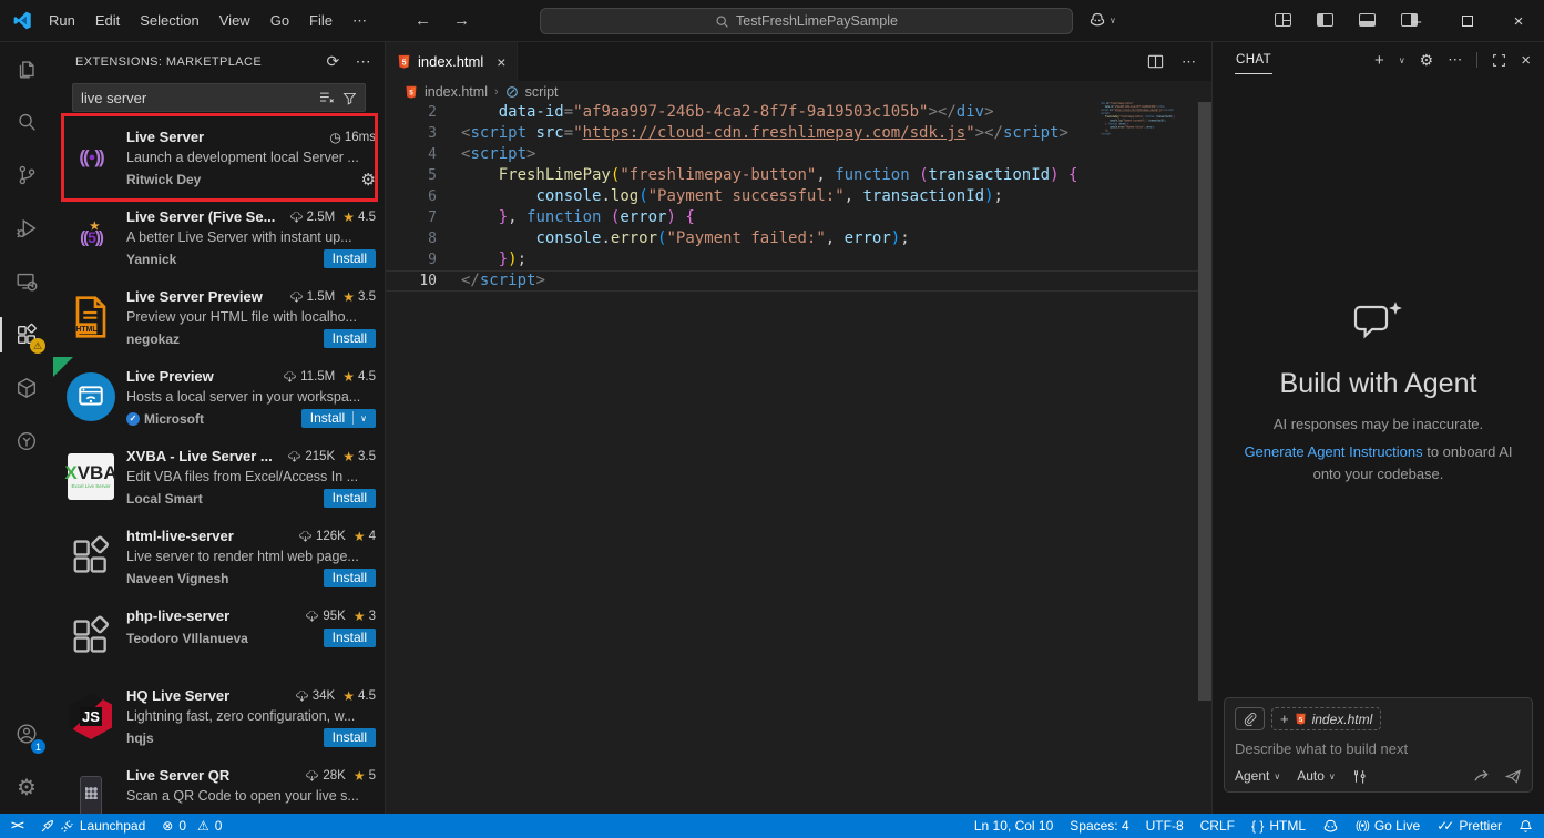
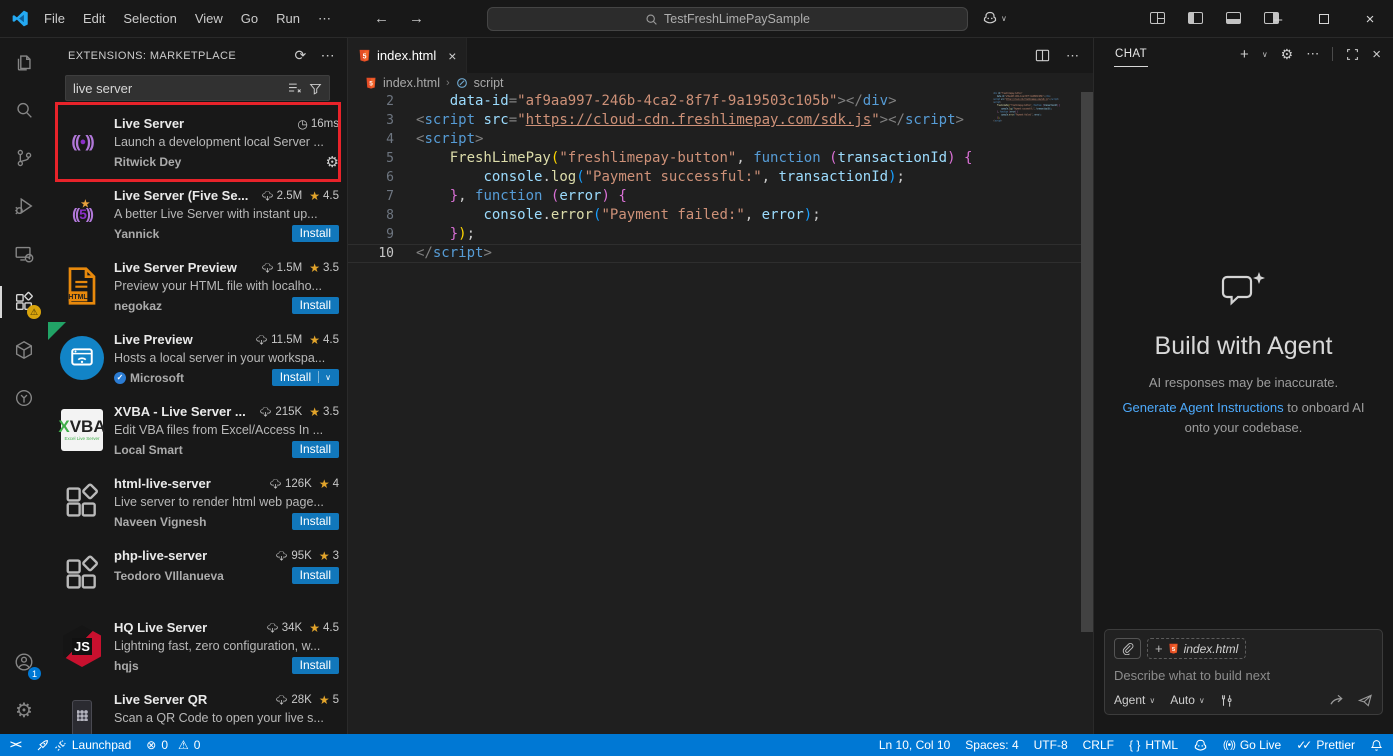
- Run
+ File
  Edit
  Selection
  View
  Go
- File
+ Run
  ⋯
  ←
  →
  TestFreshLimePaySample
  ∨
  –
  ×
  ⚠
  1
  ⚙
  EXTENSIONS: MARKETPLACE
  ⟳
  ⋯
  live server
  ((
  ●
  ))
  Live Server
  ◷
  16ms
  Launch a development local Server ...
  Ritwick Dey
  ⚙
  ((5))
  ★
  Live Server (Five Se...
  2.5M
  ★
  4.5
  A better Live Server with instant up...
  Yannick
  Install
  Live Server Preview
  1.5M
  ★
  3.5
  Preview your HTML file with localho...
  negokaz
  Install
  Live Preview
  11.5M
  ★
  4.5
  Hosts a local server in your workspa...
  ✓
  Microsoft
  Install
  ∨
  XVBA
  XVBA - Live Server ...
  215K
  ★
  3.5
  Edit VBA files from Excel/Access In ...
  Local Smart
  Install
  html-live-server
  126K
  ★
  4
  Live server to render html web page...
  Naveen Vignesh
  Install
  php-live-server
  95K
  ★
  3
  Teodoro VIllanueva
  Install
  JS
  HQ Live Server
  34K
  ★
  4.5
  Lightning fast, zero configuration, w...
  hqjs
  Install
  Live Server QR
  28K
  ★
  5
  Scan a QR Code to open your live s...
  index.html
  ×
  ⋯
  index.html
  ›
  script
  2 data-id="af9aa997-246b-4ca2-8f7f-9a19503c105b"></div>
  3 <script src="https://cloud-cdn.freshlimepay.com/sdk.js"></script>
  4 <script>
  5 FreshLimePay("freshlimepay-button", function (transactionId) {
  6 console.log("Payment successful:", transactionId);
  7 }, function (error) {
  8 console.error("Payment failed:", error);
  9 });
  10 </script>
  CHAT
  +
  ∨
  ⚙
  ⋯
  ×
  Build with Agent
  AI responses may be inaccurate.
  Generate Agent Instructions to onboard AI onto your codebase.
  +
  index.html
  Describe what to build next
  Agent
  ∨
  Auto
  ∨
  ><
  Launchpad
  ⊗
  0
  ⚠
  0
  Ln 10, Col 10
  Spaces: 4
  UTF-8
  CRLF
  { }
  HTML
  ((•))
  Go Live
  ✓✓
  Prettier
